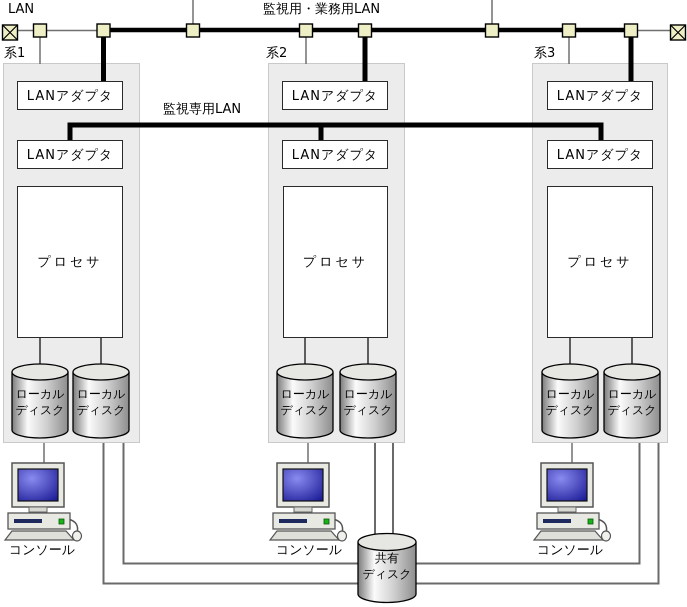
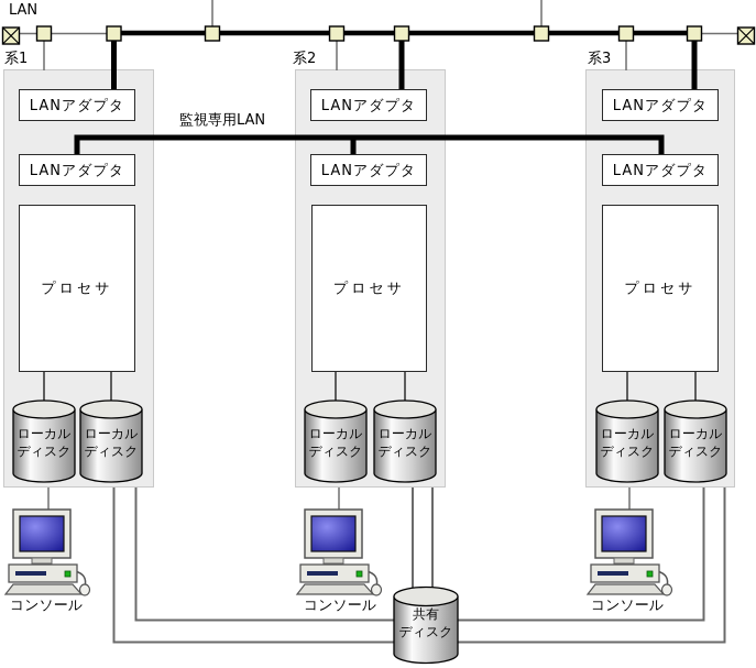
  LAN
- 監視用・業務用LAN
  監視専用LAN
  系1
  系2
  系3
  LANアダプタ
  LANアダプタ
  LANアダプタ
  LANアダプタ
  LANアダプタ
  LANアダプタ
  プロセサ
  プロセサ
  プロセサ
  ローカル
  ディスク
  ローカル
  ディスク
  ローカル
  ディスク
  ローカル
  ディスク
  ローカル
  ディスク
  ローカル
  ディスク
  共有
  ディスク
  コンソール
  コンソール
  コンソール
